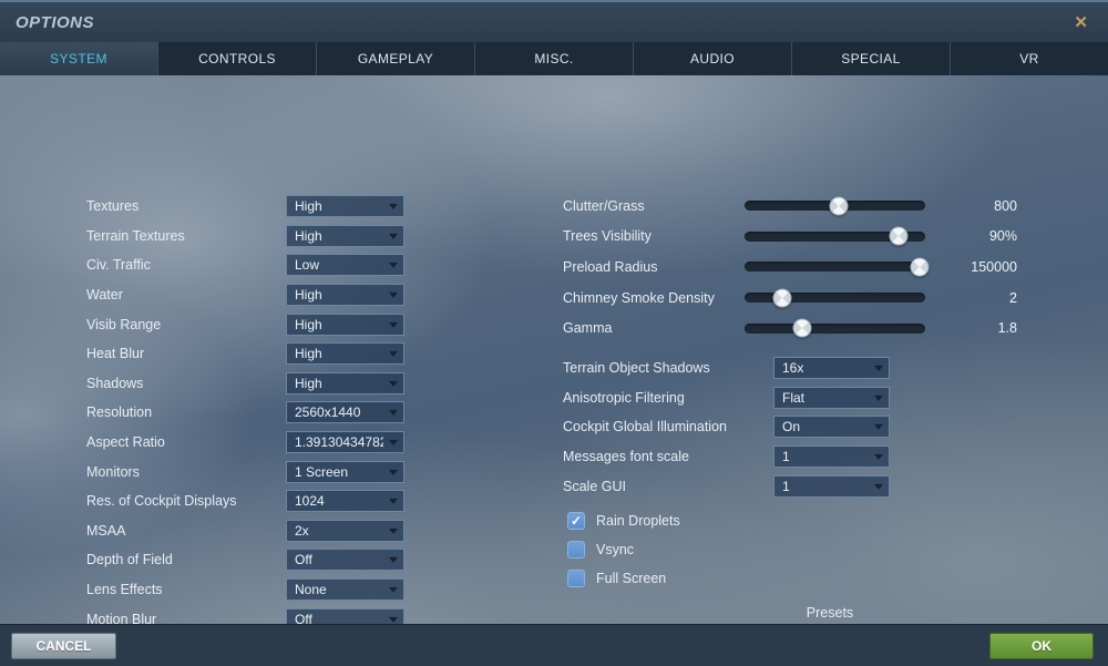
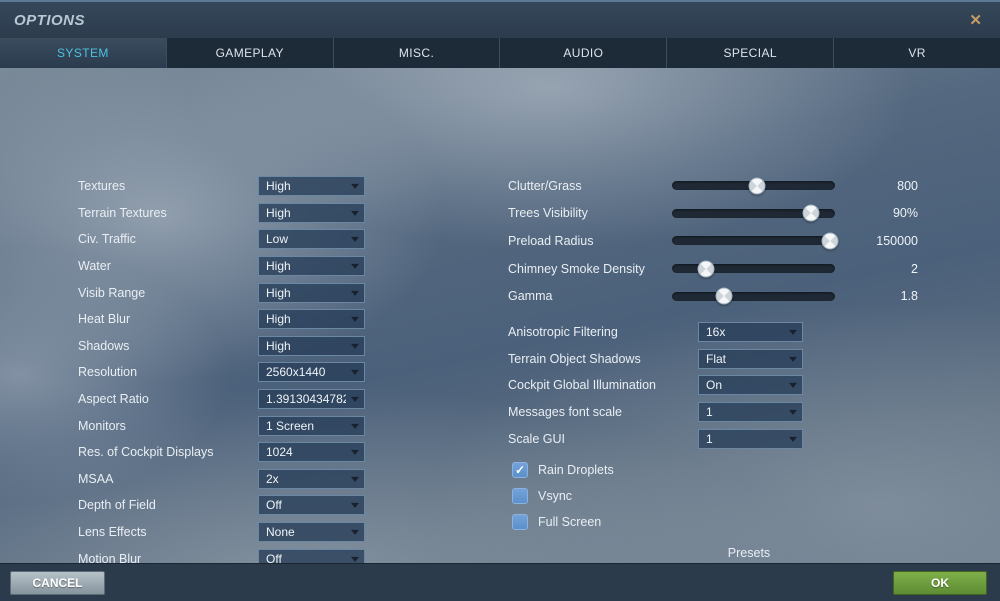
  OPTIONS
  ✕
  SYSTEM
- CONTROLS
  GAMEPLAY
  MISC.
  AUDIO
  SPECIAL
  VR
  Textures
  High
  Terrain Textures
  High
  Civ. Traffic
  Low
  Water
  High
  Visib Range
  High
  Heat Blur
  High
  Shadows
  High
  Resolution
  2560x1440
  Aspect Ratio
  1.3913043478
  Monitors
  1 Screen
  Res. of Cockpit Displays
  1024
  MSAA
  2x
  Depth of Field
  Off
  Lens Effects
  None
  Motion Blur
  Off
  Clutter/Grass
  800
  Trees Visibility
  90%
  Preload Radius
  150000
  Chimney Smoke Density
  2
  Gamma
  1.8
- Terrain Object Shadows
+ Anisotropic Filtering
  16x
- Anisotropic Filtering
+ Terrain Object Shadows
  Flat
  Cockpit Global Illumination
  On
  Messages font scale
  1
  Scale GUI
  1
  Rain Droplets
  Vsync
  Full Screen
  Presets
  CANCEL
  OK
